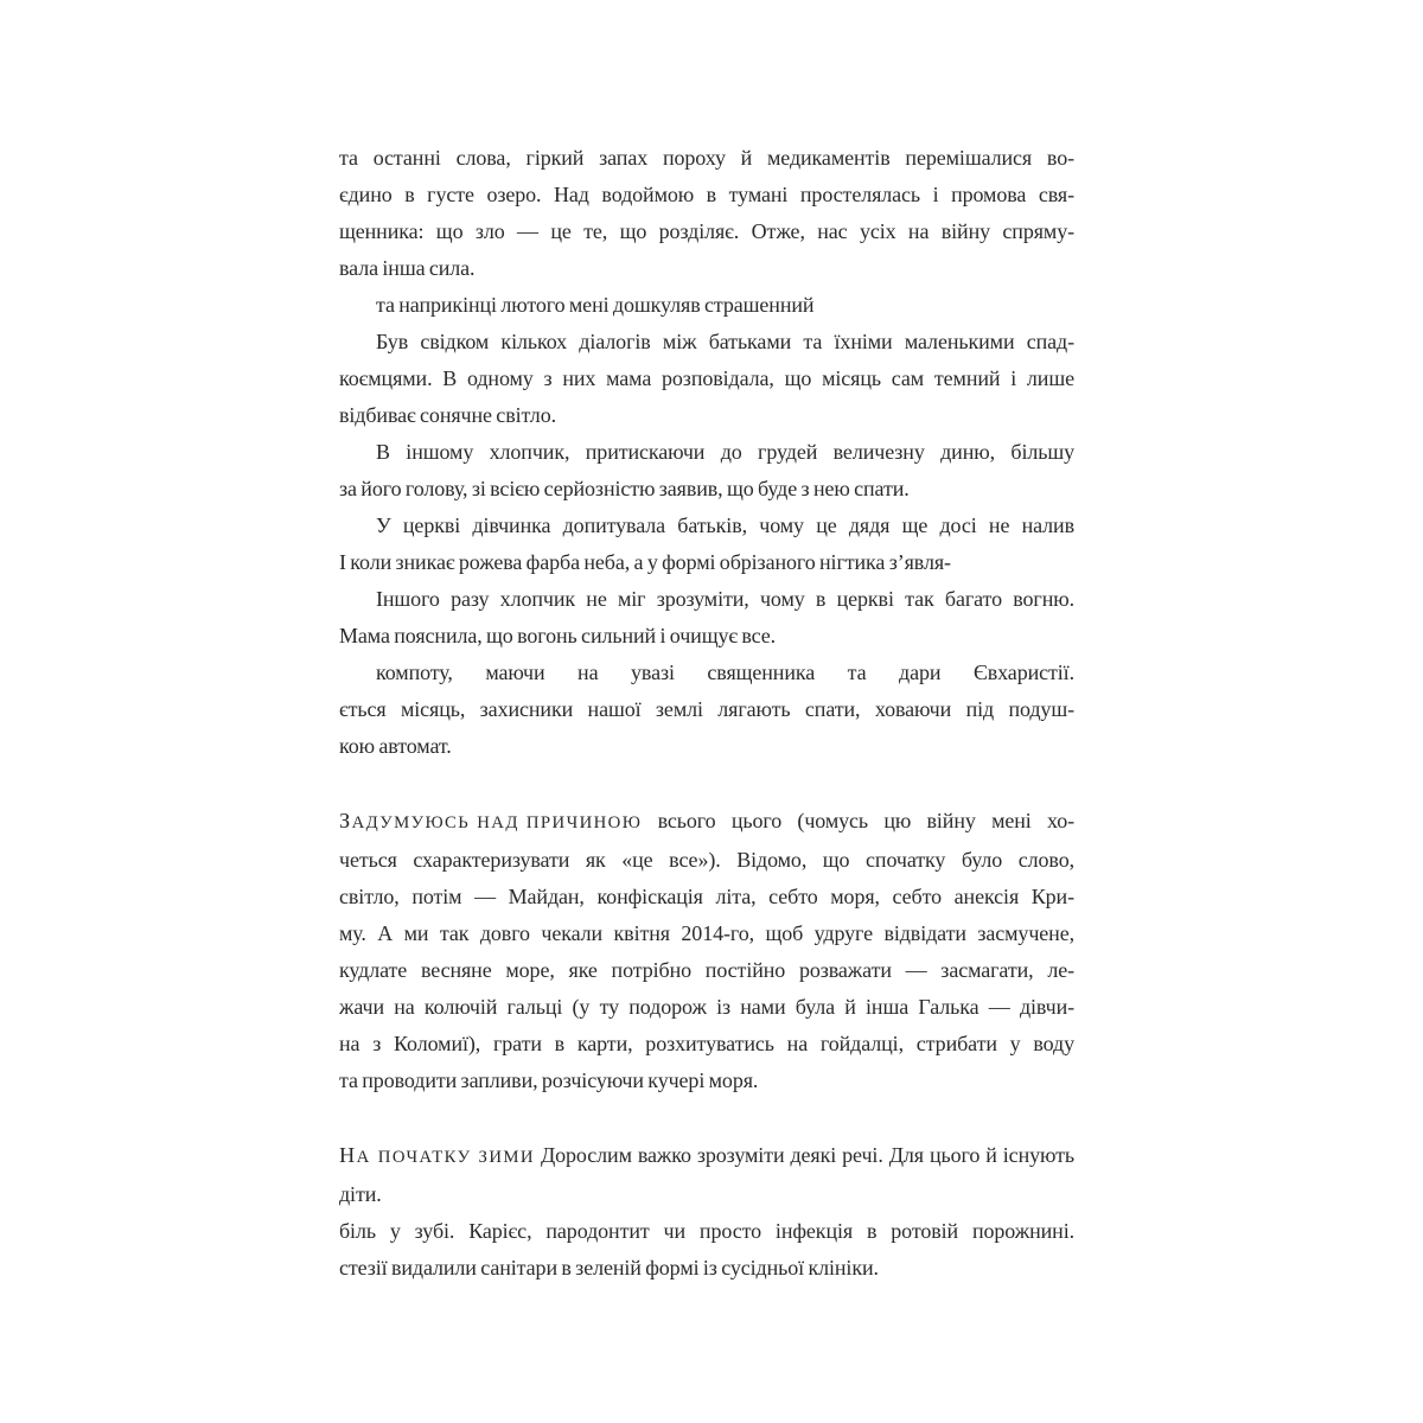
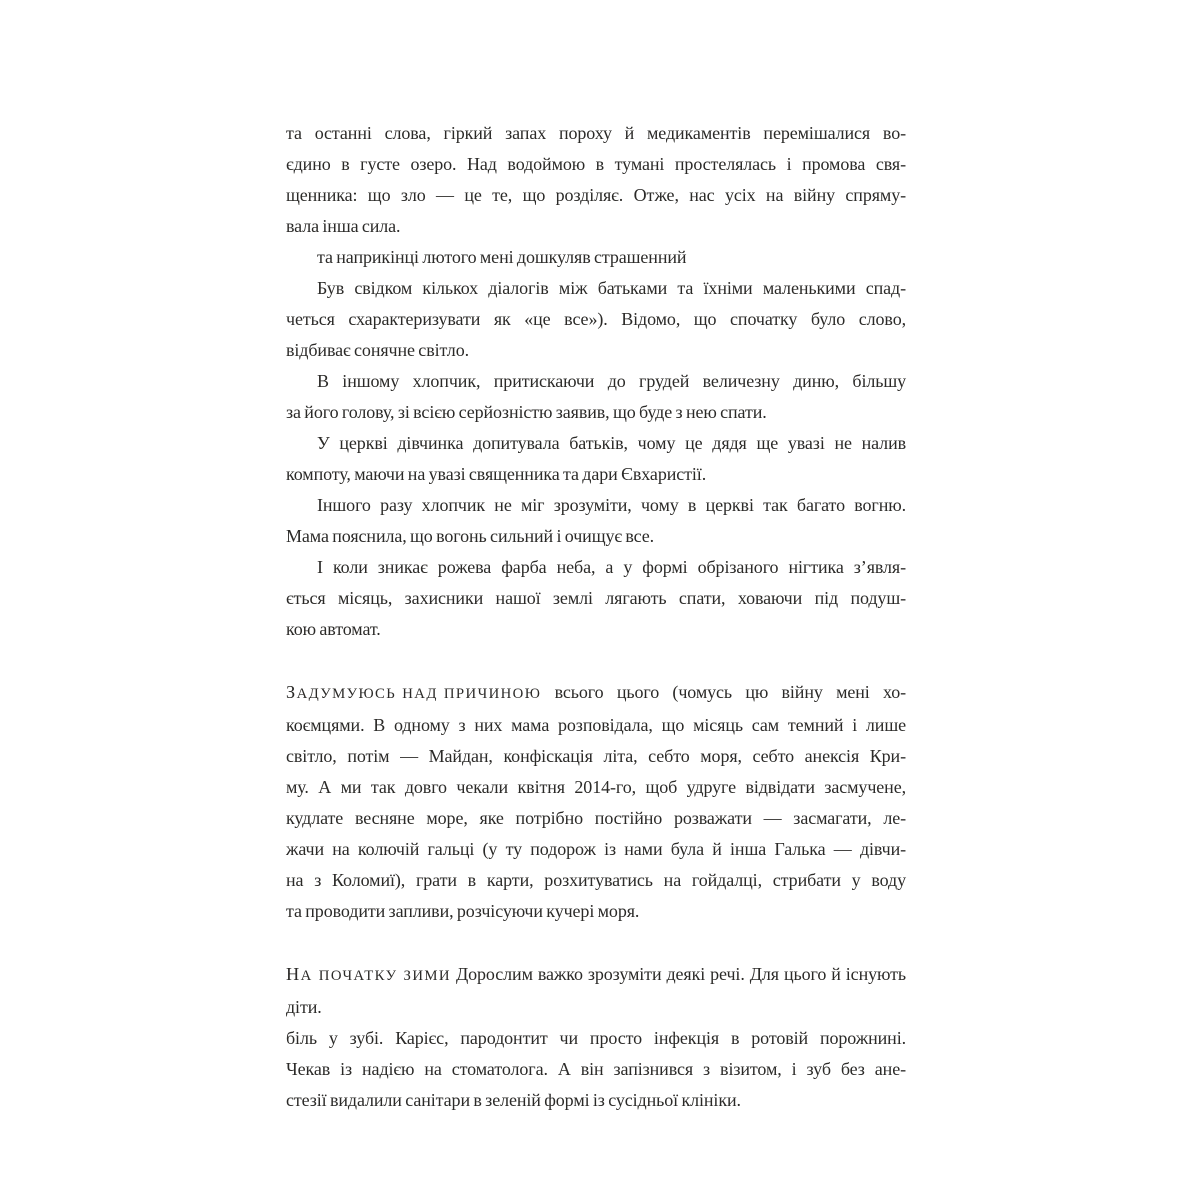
  та останні слова, гіркий запах пороху й медикаментів перемішалися во-
  єдино в густе озеро. Над водоймою в тумані простелялась і промова свя-
  щенника: що зло — це те, що розділяє. Отже, нас усіх на війну спряму-
  вала інша сила.
  та наприкінці лютого мені дошкуляв страшенний
  Був свідком кількох діалогів між батьками та їхніми маленькими спад-
- коємцями. В одному з них мама розповідала, що місяць сам темний і лише
+ четься схарактеризувати як «це все»). Відомо, що спочатку було слово,
  відбиває сонячне світло.
  В іншому хлопчик, притискаючи до грудей величезну диню, більшу
  за його голову, зі всією серйозністю заявив, що буде з нею спати.
- У церкві дівчинка допитувала батьків, чому це дядя ще досі не налив
+ У церкві дівчинка допитувала батьків, чому це дядя ще увазі не налив
- І коли зникає рожева фарба неба, а у формі обрізаного нігтика з’явля-
+ компоту, маючи на увазі священника та дари Євхаристії.
  Іншого разу хлопчик не міг зрозуміти, чому в церкві так багато вогню.
  Мама пояснила, що вогонь сильний і очищує все.
- компоту, маючи на увазі священника та дари Євхаристії.
+ І коли зникає рожева фарба неба, а у формі обрізаного нігтика з’явля-
  ється місяць, захисники нашої землі лягають спати, ховаючи під подуш-
  кою автомат.
  ЗАДУМУЮСЬ НАД ПРИЧИНОЮ всього цього (чомусь цю війну мені хо-
- четься схарактеризувати як «це все»). Відомо, що спочатку було слово,
+ коємцями. В одному з них мама розповідала, що місяць сам темний і лише
  світло, потім — Майдан, конфіскація літа, себто моря, себто анексія Кри-
  му. А ми так довго чекали квітня 2014-го, щоб удруге відвідати засмучене,
  кудлате весняне море, яке потрібно постійно розважати — засмагати, ле-
  жачи на колючій гальці (у ту подорож із нами була й інша Галька — дівчи-
  на з Коломиї), грати в карти, розхитуватись на гойдалці, стрибати у воду
  та проводити запливи, розчісуючи кучері моря.
  НА ПОЧАТКУ ЗИМИ Дорослим важко зрозуміти деякі речі. Для цього й існують діти.
  біль у зубі. Карієс, пародонтит чи просто інфекція в ротовій порожнині.
+ Чекав із надією на стоматолога. А він запізнився з візитом, і зуб без ане-
  стезії видалили санітари в зеленій формі із сусідньої клініки.
